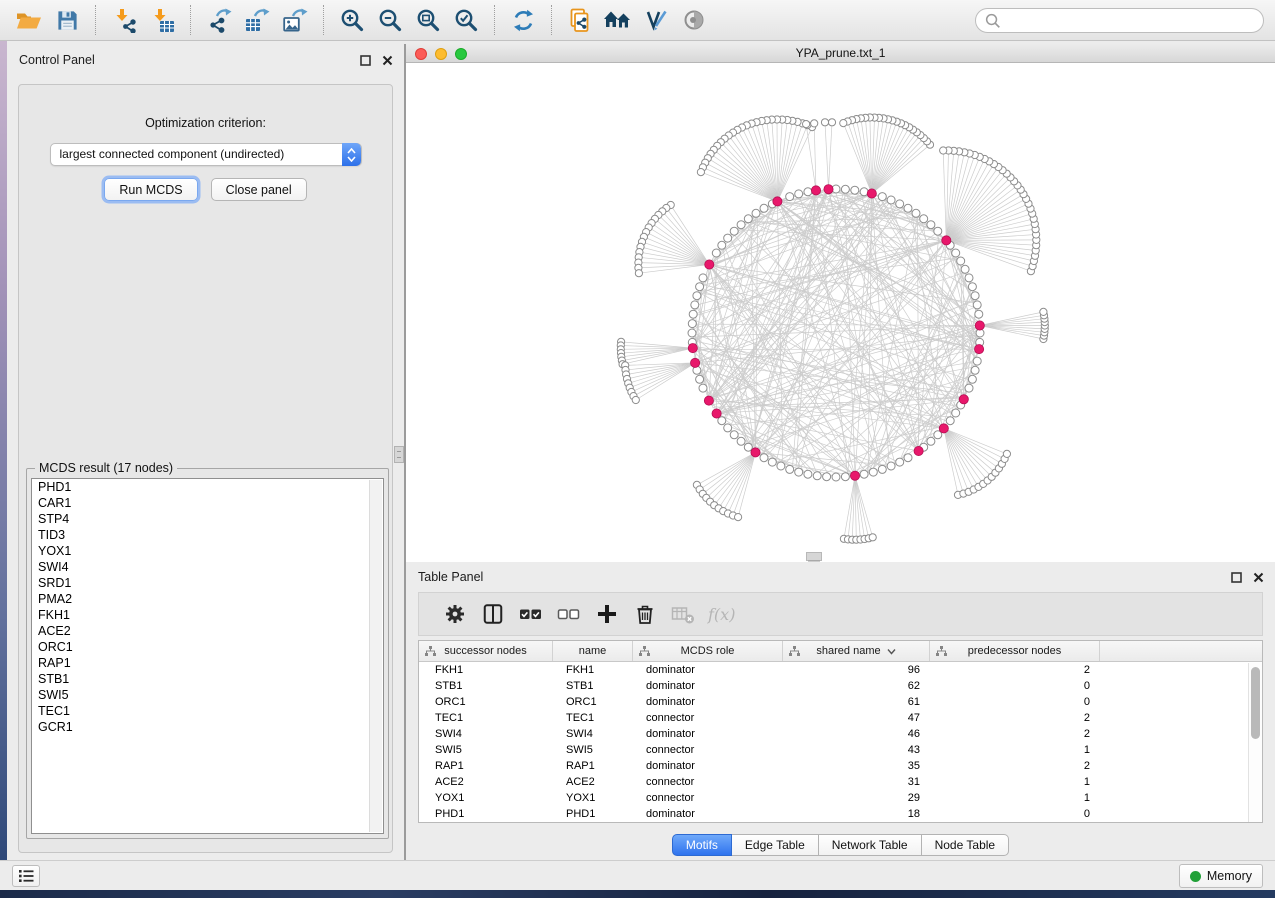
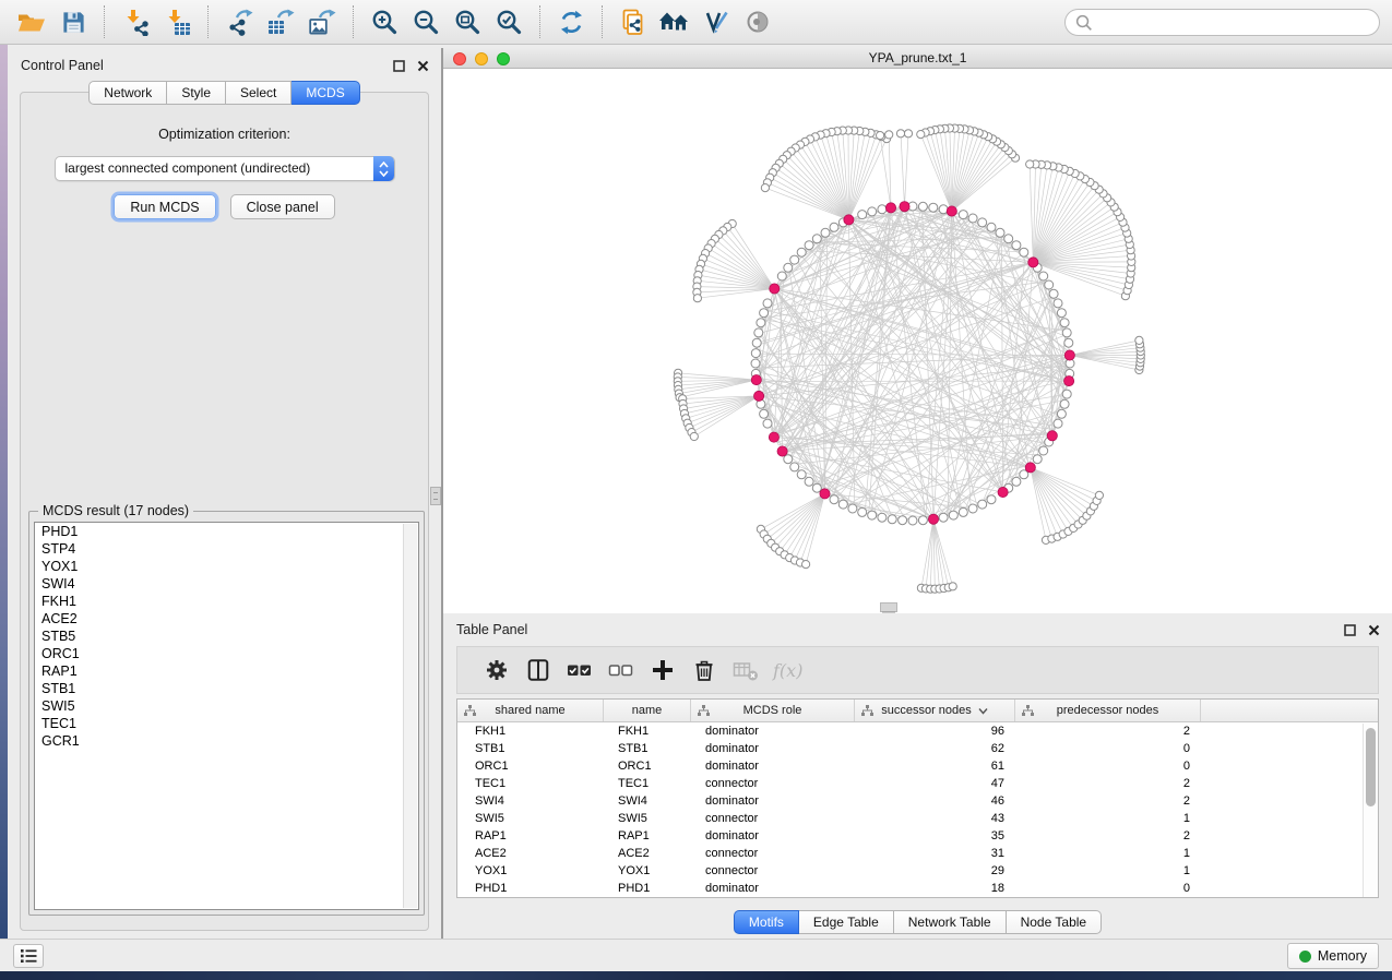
  Control Panel
+ Network
+ Style
+ Select
+ MCDS
  Optimization criterion:
  largest connected component (undirected)
  Run MCDS
  Close panel
  MCDS result (17 nodes)
  PHD1
- CAR1
  STP4
- TID3
  YOX1
  SWI4
- SRD1
- PMA2
  FKH1
  ACE2
+ STB5
  ORC1
  RAP1
  STB1
  SWI5
  TEC1
  GCR1
  YPA_prune.txt_1
  Table Panel
  f(x)
- successor nodes
+ shared name
  name
  MCDS role
- shared name
+ successor nodes
  predecessor nodes
  FKH1
  FKH1
  dominator
  96
  2
  STB1
  STB1
  dominator
  62
  0
  ORC1
  ORC1
  dominator
  61
  0
  TEC1
  TEC1
  connector
  47
  2
  SWI4
  SWI4
  dominator
  46
  2
  SWI5
  SWI5
  connector
  43
  1
  RAP1
  RAP1
  dominator
  35
  2
  ACE2
  ACE2
  connector
  31
  1
  YOX1
  YOX1
  connector
  29
  1
  PHD1
  PHD1
  dominator
  18
  0
  Motifs
  Edge Table
  Network Table
  Node Table
  Memory
